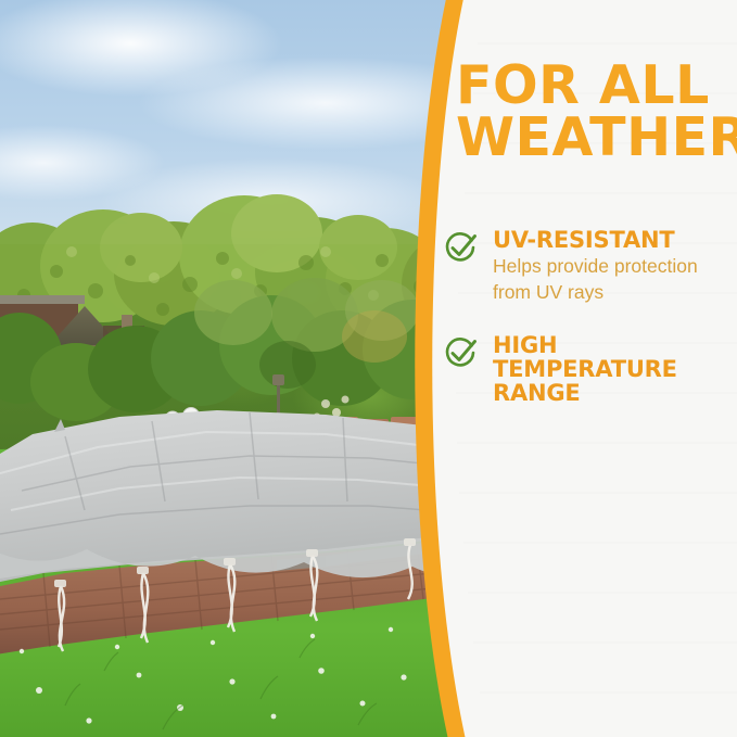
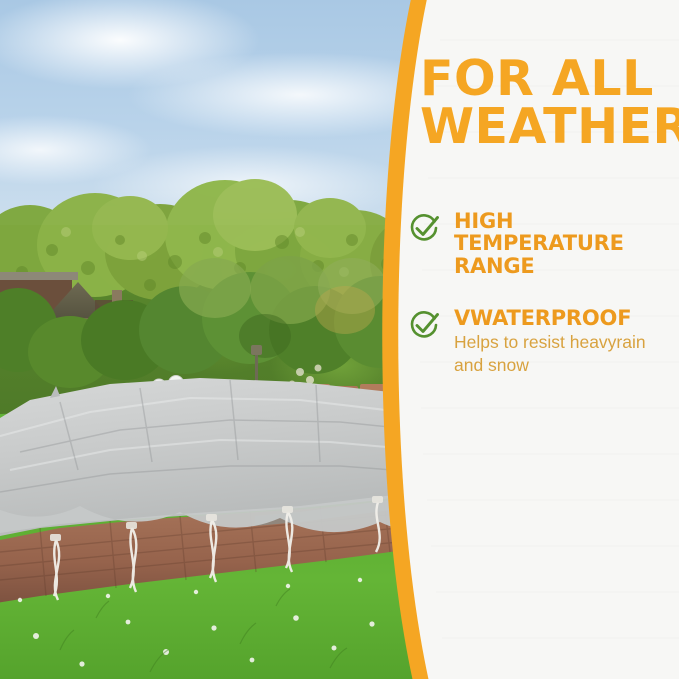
  FOR ALL
  WEATHER
- UV-RESISTANT
- Helps provide protection from UV rays
  HIGH TEMPERATURE RANGE
+ VWATERPROOF
+ Helps to resist heavyrain and snow
